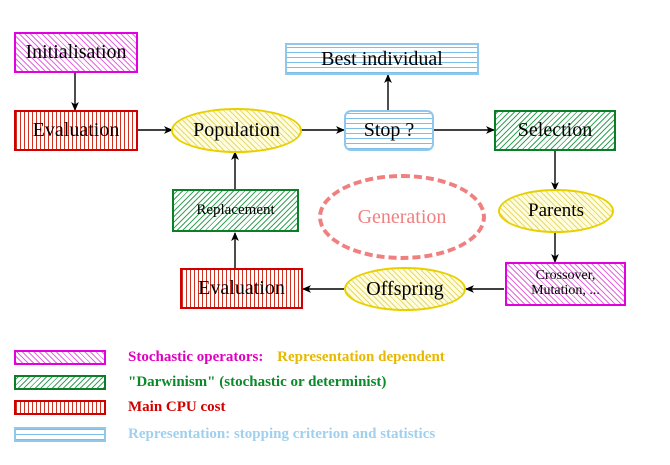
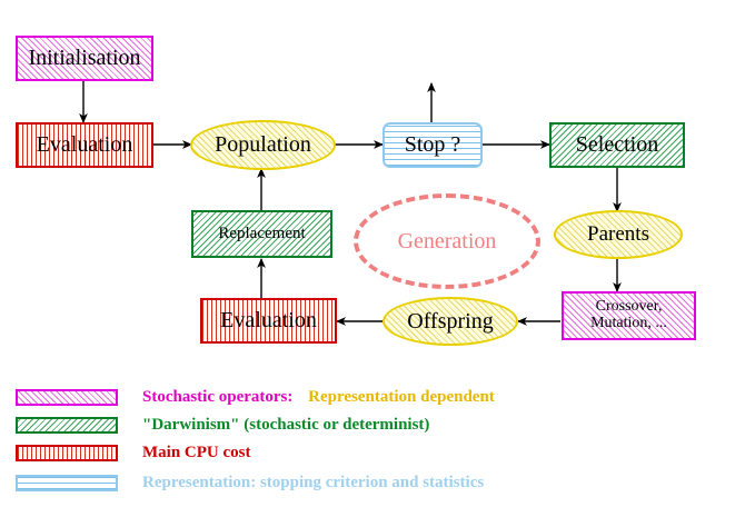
  Generation
  Initialisation
  Evaluation
  Population
  Stop ?
- Best individual
  Selection
  Parents
  Crossover,
  Mutation, ...
  Offspring
  Evaluation
  Replacement
  Stochastic operators: Representation dependent
  "Darwinism" (stochastic or determinist)
  Main CPU cost
  Representation: stopping criterion and statistics
